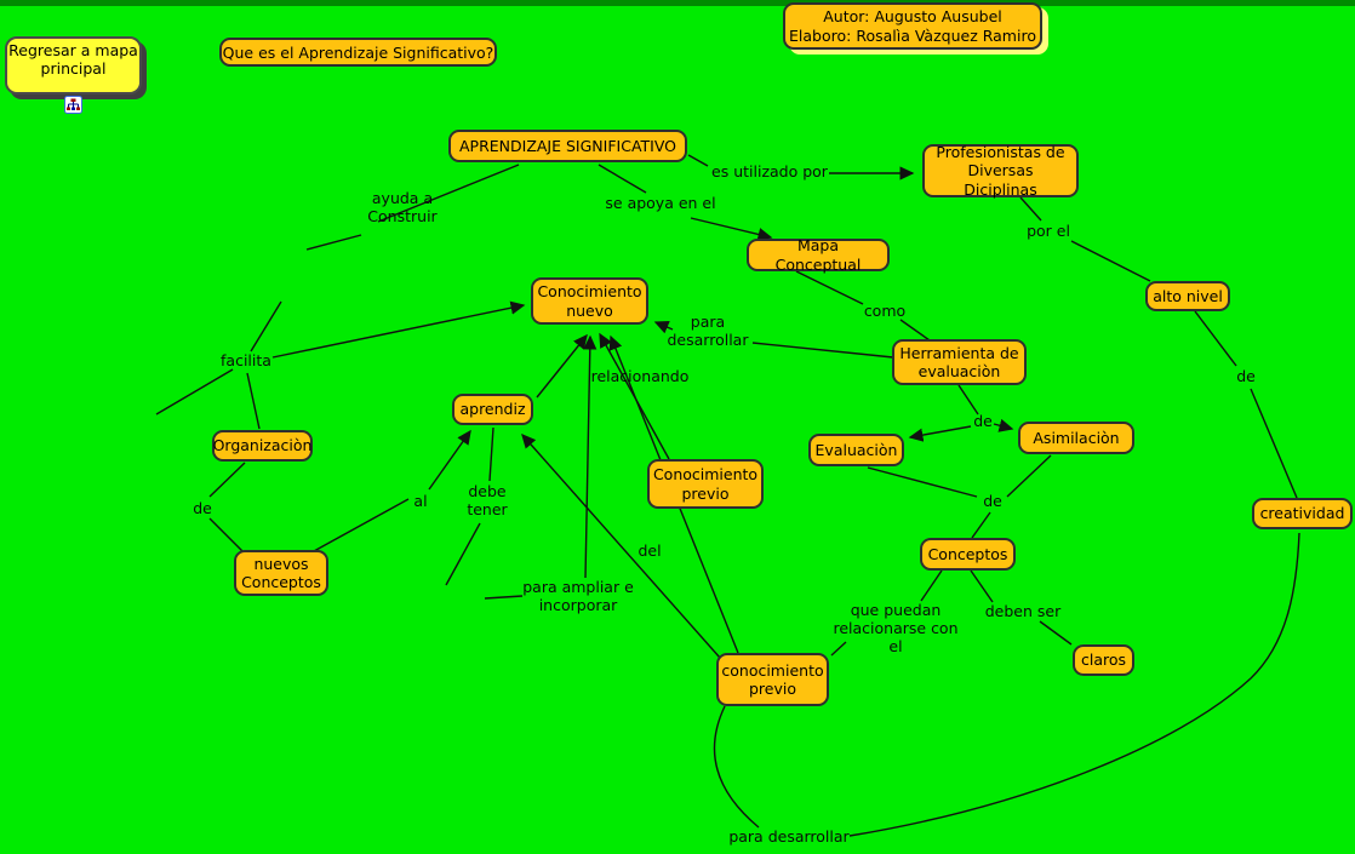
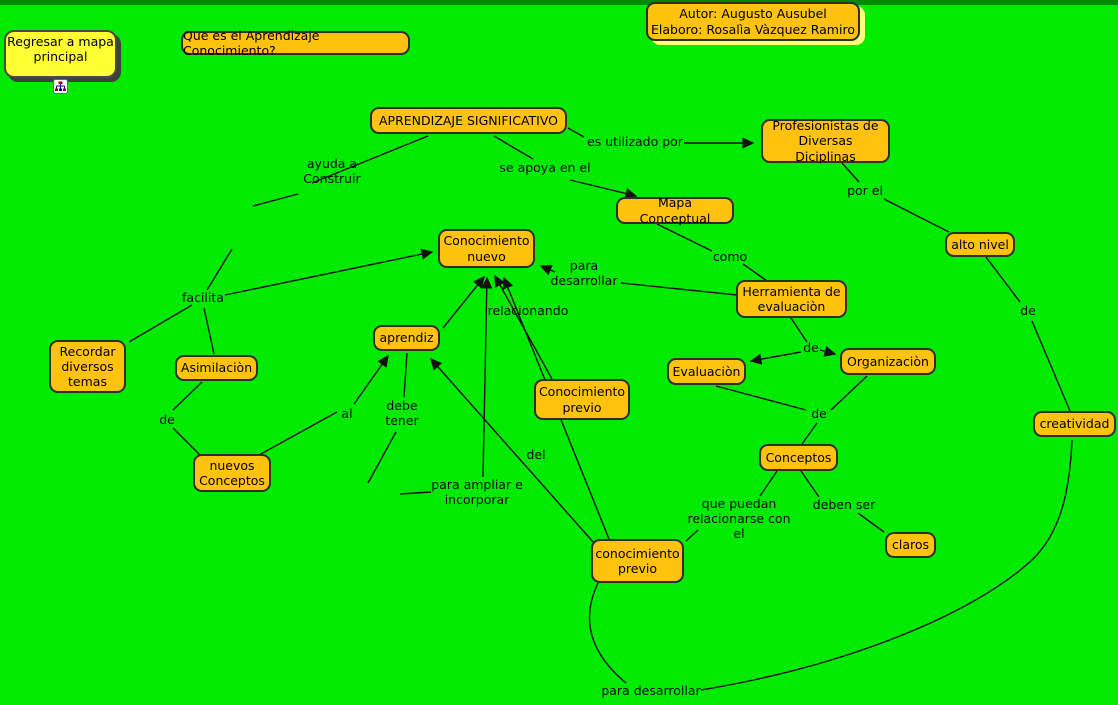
  Regresar a mapa
  principal
- Que es el Aprendizaje Significativo?
+ Que es el Aprendizaje Conocimiento?
  Autor: Augusto Ausubel
  Elaboro: Rosalìa Vàzquez Ramiro
  APRENDIZAJE SIGNIFICATIVO
  Profesionistas de
  Diversas Diciplinas
  Mapa Conceptual
  Conocimiento
  nuevo
  alto nivel
  Herramienta de
  evaluaciòn
+ Recordar
+ diversos
+ temas
- Organizaciòn
+ Asimilaciòn
  aprendiz
  Conocimiento
  previo
  Evaluaciòn
- Asimilaciòn
+ Organizaciòn
  nuevos
  Conceptos
  Conceptos
  creatividad
  conocimiento
  previo
  claros
  ayuda a
  Construir
  es utilizado por
  se apoya en el
  por el
  como
  para
  desarrollar
  facilita
  relacionando
  de
  al
  debe
  tener
  de
  de
  para ampliar e
  incorporar
  del
  de
  que puedan
  relacionarse con el
  deben ser
  para desarrollar
